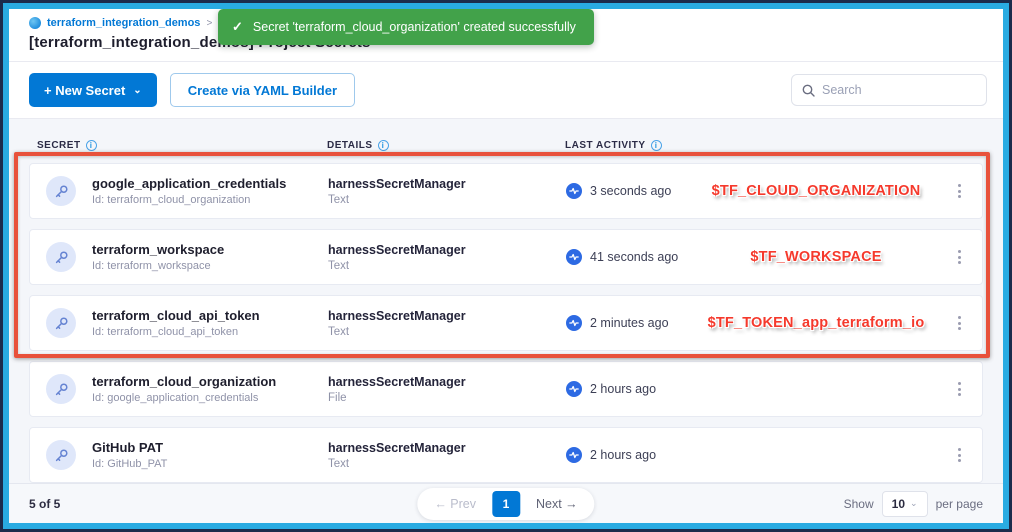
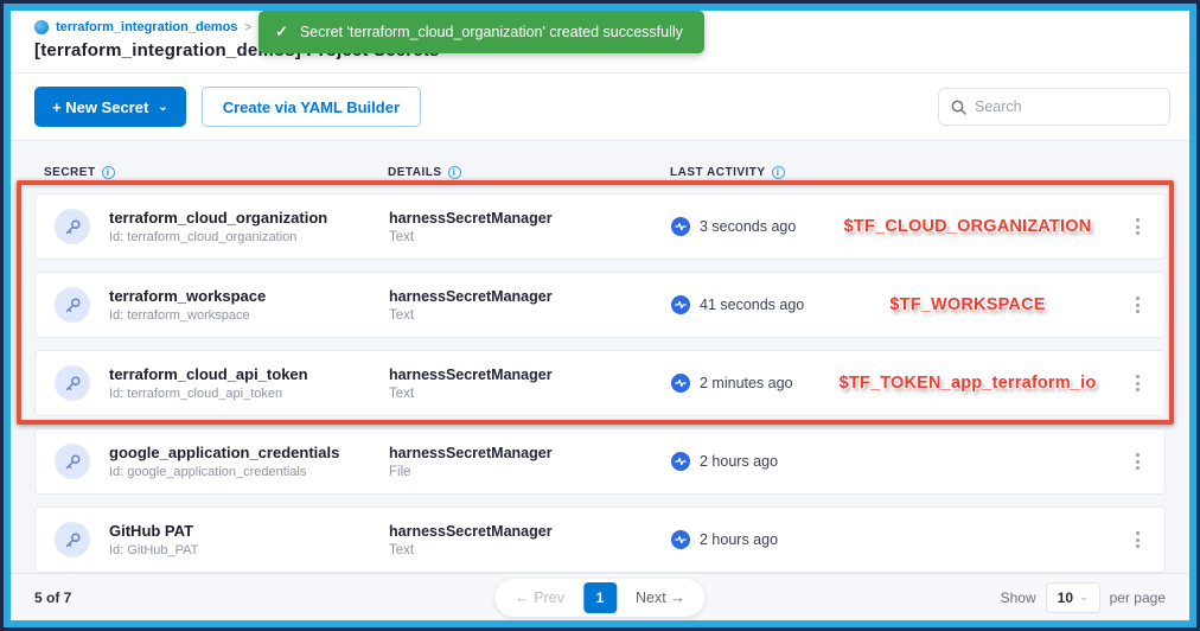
  terraform_integration_demos
  >
  ✓
  Secret 'terraform_cloud_organization' created successfully
  + New Secret
  ⌄
  Create via YAML Builder
  Search
  SECRET
  i
  DETAILS
  i
  LAST ACTIVITY
  i
- google_application_credentials
+ terraform_cloud_organization
  Id: terraform_cloud_organization
  harnessSecretManager
  Text
  3 seconds ago
  $TF_CLOUD_ORGANIZATION
  terraform_workspace
  Id: terraform_workspace
  harnessSecretManager
  Text
  41 seconds ago
  $TF_WORKSPACE
  terraform_cloud_api_token
  Id: terraform_cloud_api_token
  harnessSecretManager
  Text
  2 minutes ago
  $TF_TOKEN_app_terraform_io
- terraform_cloud_organization
+ google_application_credentials
  Id: google_application_credentials
  harnessSecretManager
  File
  2 hours ago
  GitHub PAT
  Id: GitHub_PAT
  harnessSecretManager
  Text
  2 hours ago
- 5 of 5
+ 5 of 7
  ← Prev
  1
  Next →
  Show
  10
  ⌄
  per page
